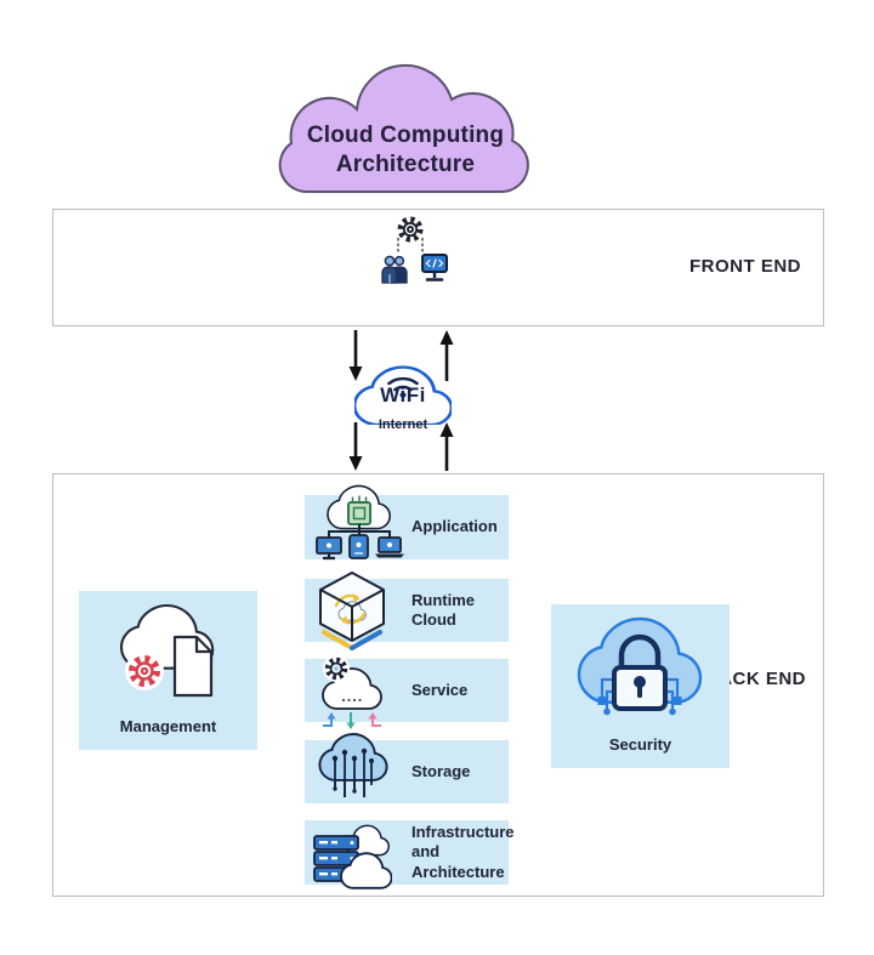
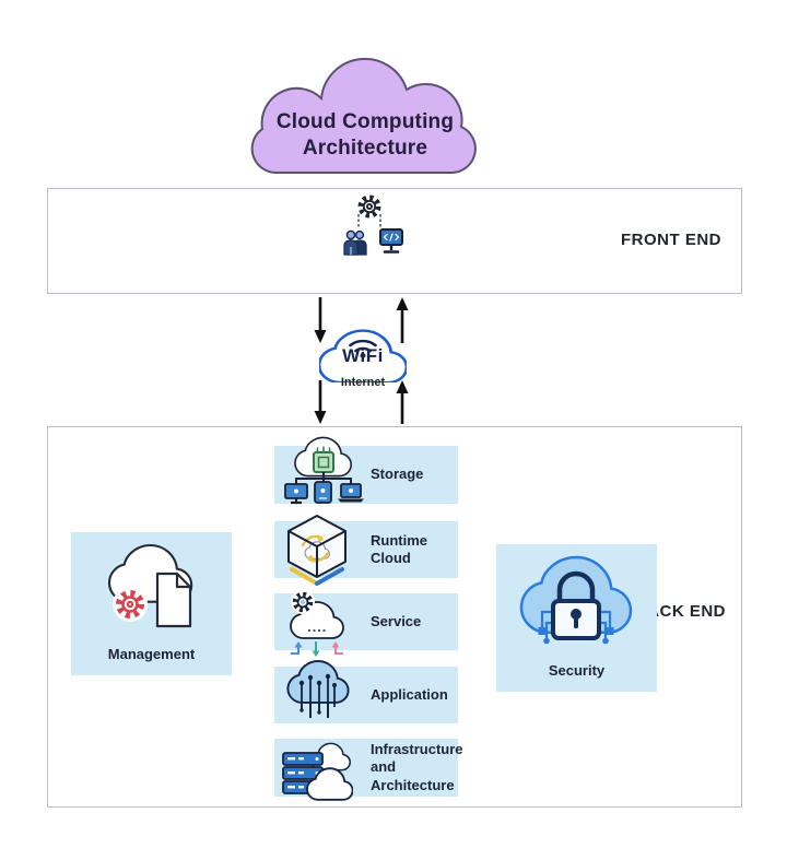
  Cloud Computing Architecture
  FRONT END
  WiFi
  Internet
  CK END
- Application
+ Storage
  Runtime Cloud
  Service
- Storage
+ Application
  Infrastructure and Architecture
  Management
  Security
